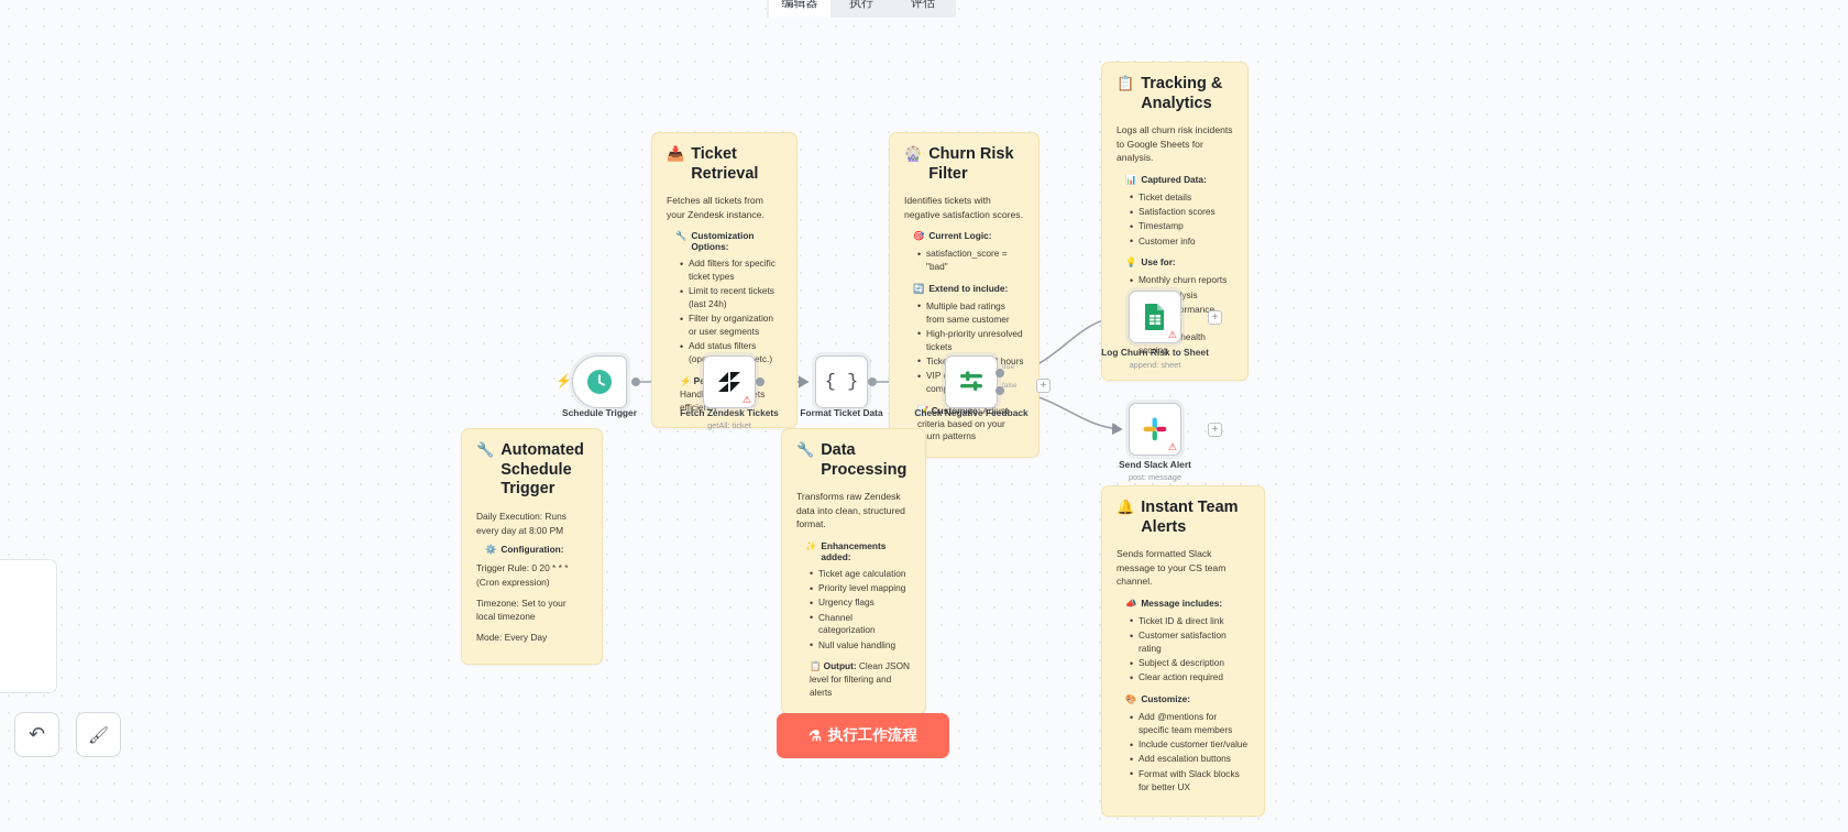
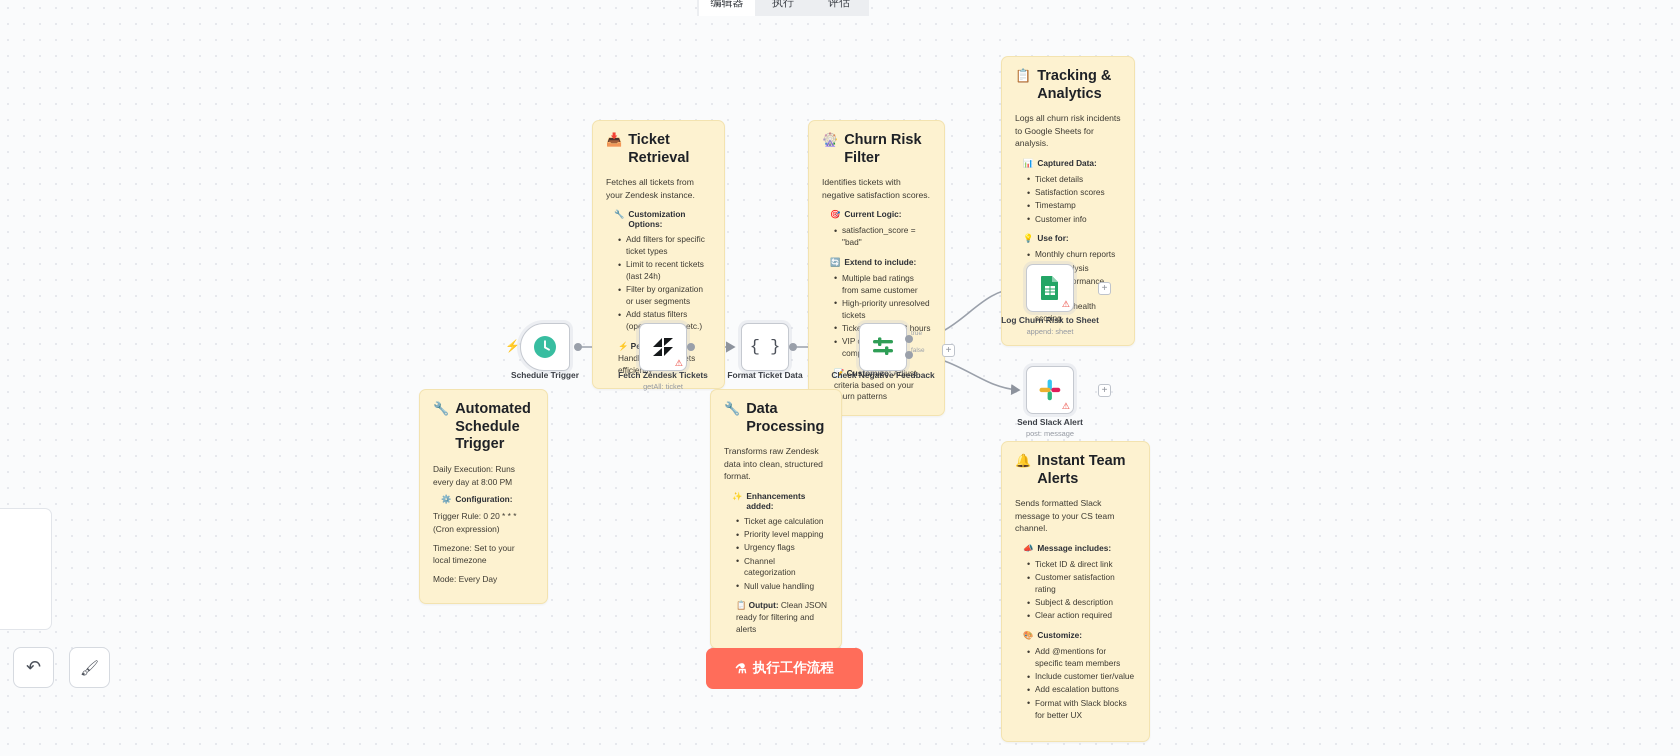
  编辑器
  执行
  评估
  📥
  Ticket Retrieval
  Fetches all tickets from your Zendesk instance.
  🔧
  Customization Options:
  Add filters for specific ticket types
  Limit to recent tickets (last 24h)
  Filter by organization or user segments
  🎡
  Churn Risk Filter
  Identifies tickets with negative satisfaction scores.
  🎯
  Current Logic:
  satisfaction_score = "bad"
  🔄
  Extend to include:
  Multiple bad ratings from same customer
  High-priority unresolved tickets
  📝 Customize: Adjust criteria based on your urn patterns
  📋
  Tracking & Analytics
  Logs all churn risk incidents to Google Sheets for analysis.
  📊
  Captured Data:
  Ticket details
  Satisfaction scores
  Timestamp
  Customer info
  💡
  Use for:
  Monthly churn reports
  🔧
  Automated Schedule Trigger
  Daily Execution: Runs every day at 8:00 PM
  ⚙️
  Configuration:
  Trigger Rule: 0 20 * * * (Cron expression)
  Timezone: Set to your local timezone
  Mode: Every Day
  🔧
  Data Processing
  Transforms raw Zendesk data into clean, structured format.
  ✨
  Enhancements added:
  Ticket age calculation
  Priority level mapping
  Urgency flags
  Channel categorization
  Null value handling
- 📋 Output: Clean JSON level for filtering and alerts
+ 📋 Output: Clean JSON ready for filtering and alerts
  🔔
  Instant Team Alerts
  Sends formatted Slack message to your CS team channel.
  📣
  Message includes:
  Ticket ID & direct link
  Customer satisfaction rating
  Subject & description
  Clear action required
  🎨
  Customize:
  Add @mentions for specific team members
  Include customer tier/value
  Add escalation buttons
  Format with Slack blocks for better UX
  ⚡
  Schedule Trigger
  ⚠
  Fetch Zendesk Tickets
  getAll: ticket
  { }
  Format Ticket Data
  +
  Check Negative Feedback
  ⚠
  +
  Log Churn Risk to Sheet
  append: sheet
  ⚠
  +
  Send Slack Alert
  post: message
  ↶
  🖌
  ⚗
  执行工作流程
